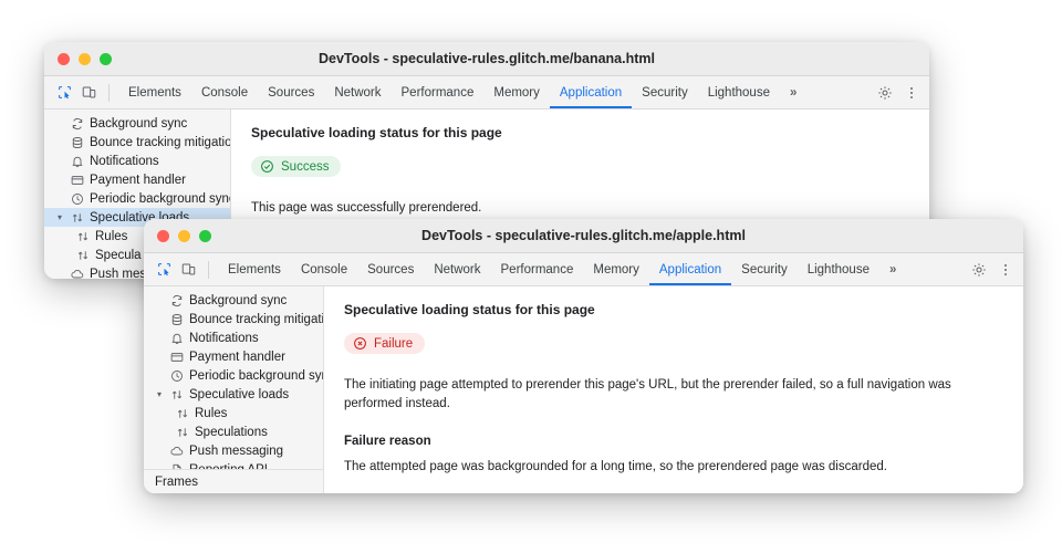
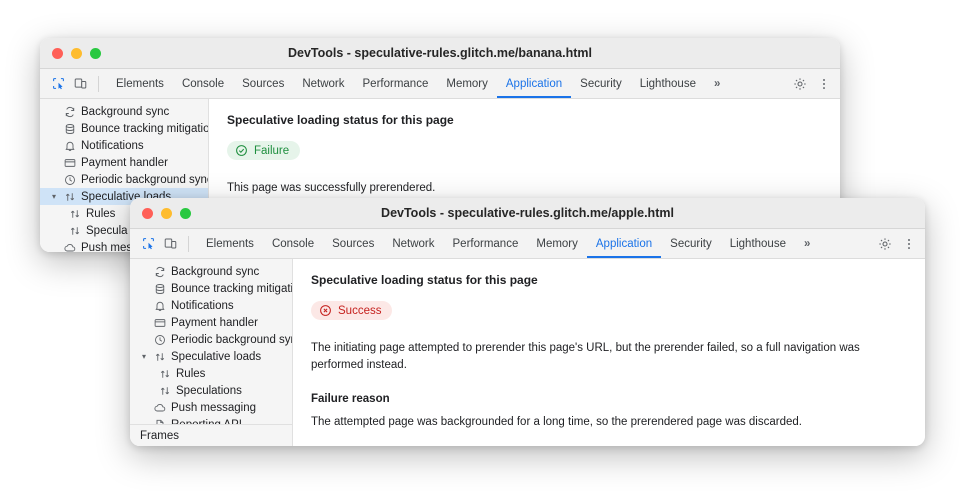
  DevTools - speculative-rules.glitch.me/banana.html
  Elements
  Console
  Sources
  Network
  Performance
  Memory
  Application
  Security
  Lighthouse
  »
  Background sync
  Bounce tracking mitigatio
  Notifications
  Payment handler
  Periodic background syn
  ▾
  Speculative loads
  Rules
  Specula
  Push me
  Speculative loading status for this page
- Success
+ Failure
  This page was successfully prerendered.
  DevTools - speculative-rules.glitch.me/apple.html
  Elements
  Console
  Sources
  Network
  Performance
  Memory
  Application
  Security
  Lighthouse
  »
  Background sync
  Bounce tracking mitigati
  Notifications
  Payment handler
  Periodic background sy
  ▾
  Speculative loads
  Rules
  Speculations
  Push messaging
  Frames
  Speculative loading status for this page
- Failure
+ Success
  The initiating page attempted to prerender this page's URL, but the prerender failed, so a full navigation was performed instead.
  Failure reason
  The attempted page was backgrounded for a long time, so the prerendered page was discarded.
